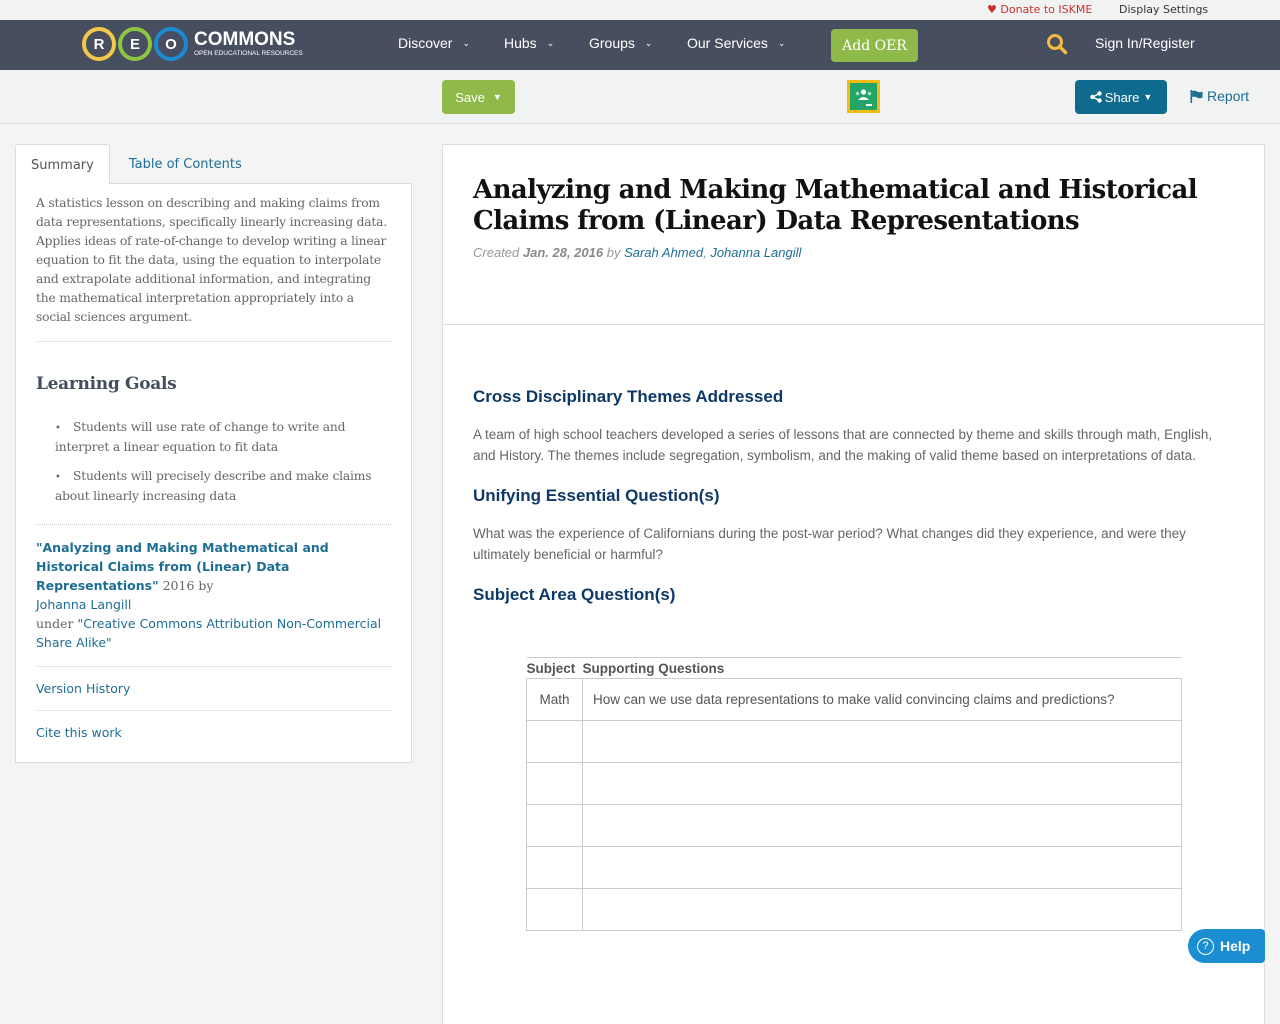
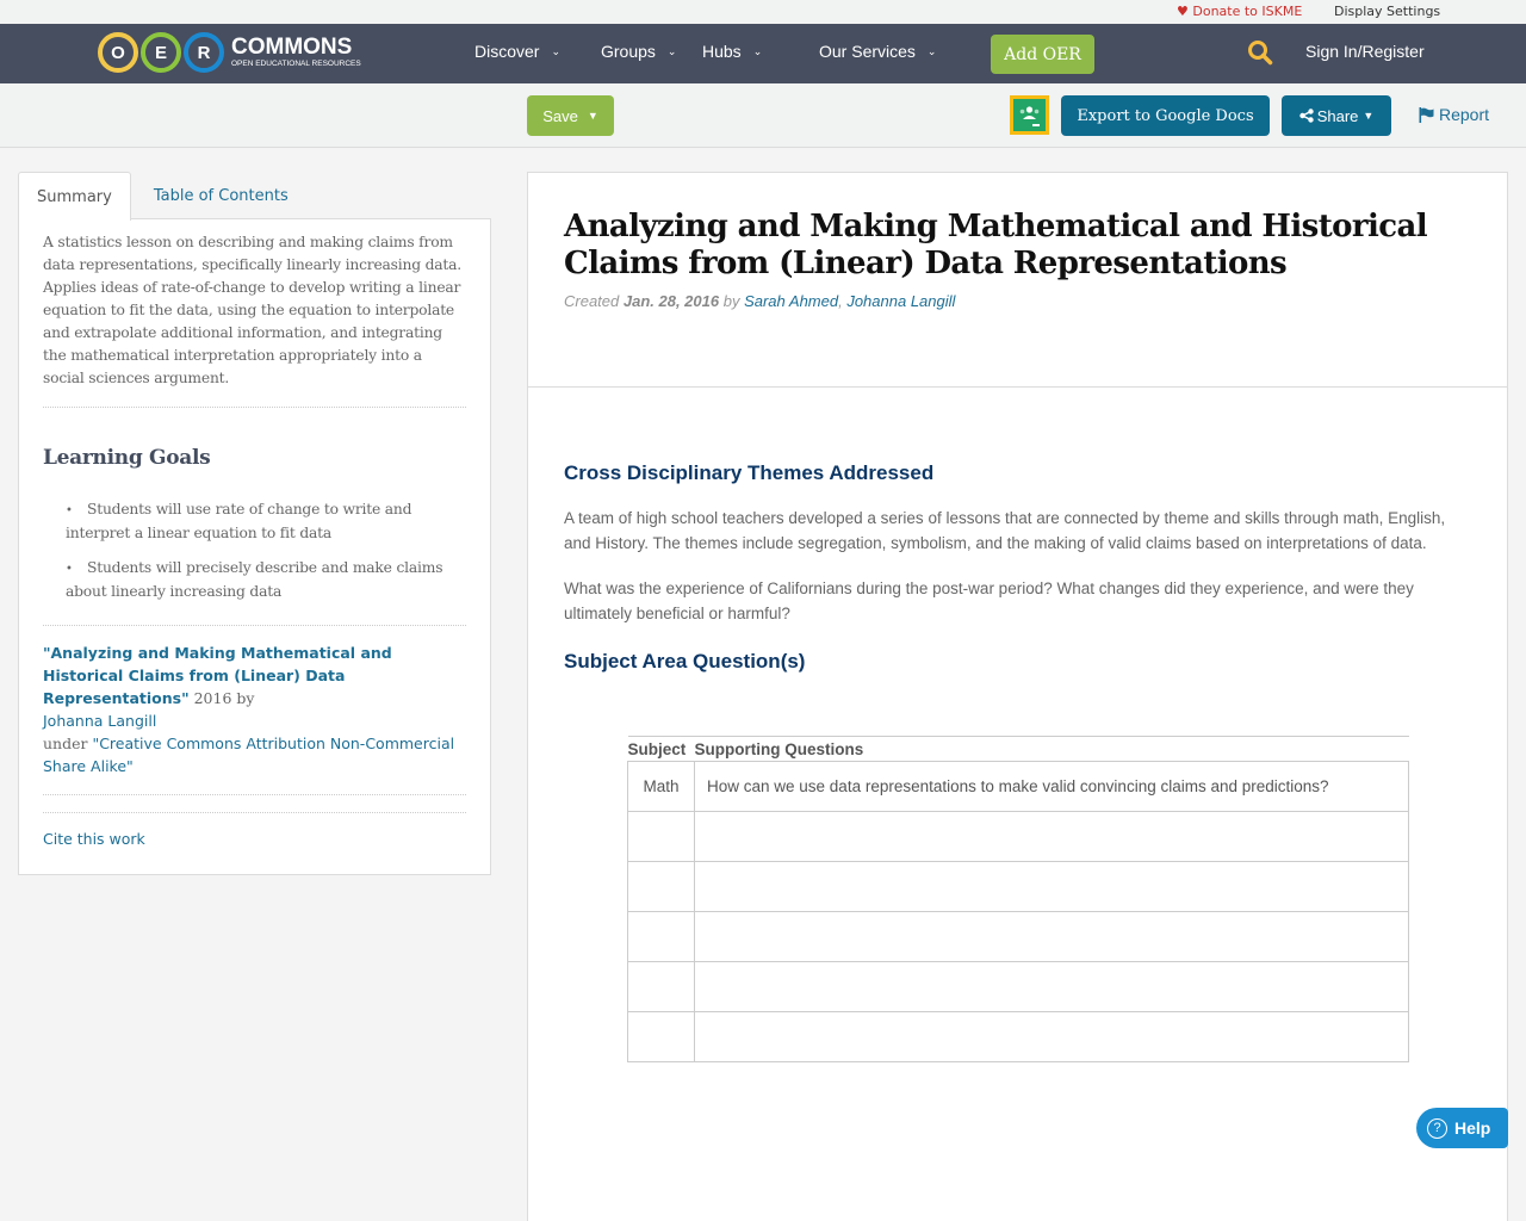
  ♥ Donate to ISKME
  Display Settings
- R
+ O
  E
- O
+ R
  COMMONS
  Discover
  ⌄
- Hubs
+ Groups
  ⌄
- Groups
+ Hubs
  ⌄
  Our Services
  ⌄
  Add OER
  Sign In/Register
  Save
  ▼
+ Export to Google Docs
  Share
  ▼
  Report
  Summary
  Table of Contents
  A statistics lesson on describing and making claims from data representations, specifically linearly increasing data. Applies ideas of rate-of-change to develop writing a linear equation to fit the data, using the equation to interpolate and extrapolate additional information, and integrating the mathematical interpretation appropriately into a social sciences argument.
  Learning Goals
  • Students will use rate of change to write and interpret a linear equation to fit data
  • Students will precisely describe and make claims about linearly increasing data
  "Analyzing and Making Mathematical and Historical Claims from (Linear) Data Representations" 2016 by
  Johanna Langill
  under "Creative Commons Attribution Non-Commercial Share Alike"
- Version History
  Cite this work
  Analyzing and Making Mathematical and Historical Claims from (Linear) Data Representations
  Created Jan. 28, 2016 by Sarah Ahmed, Johanna Langill
  Cross Disciplinary Themes Addressed
- A team of high school teachers developed a series of lessons that are connected by theme and skills through math, English, and History. The themes include segregation, symbolism, and the making of valid theme based on interpretations of data.
+ A team of high school teachers developed a series of lessons that are connected by theme and skills through math, English, and History. The themes include segregation, symbolism, and the making of valid claims based on interpretations of data.
- Unifying Essential Question(s)
  What was the experience of Californians during the post-war period? What changes did they experience, and were they ultimately beneficial or harmful?
  Subject Area Question(s)
  Subject	Supporting Questions
  Math	How can we use data representations to make valid convincing claims and predictions?
  ?
  Help
